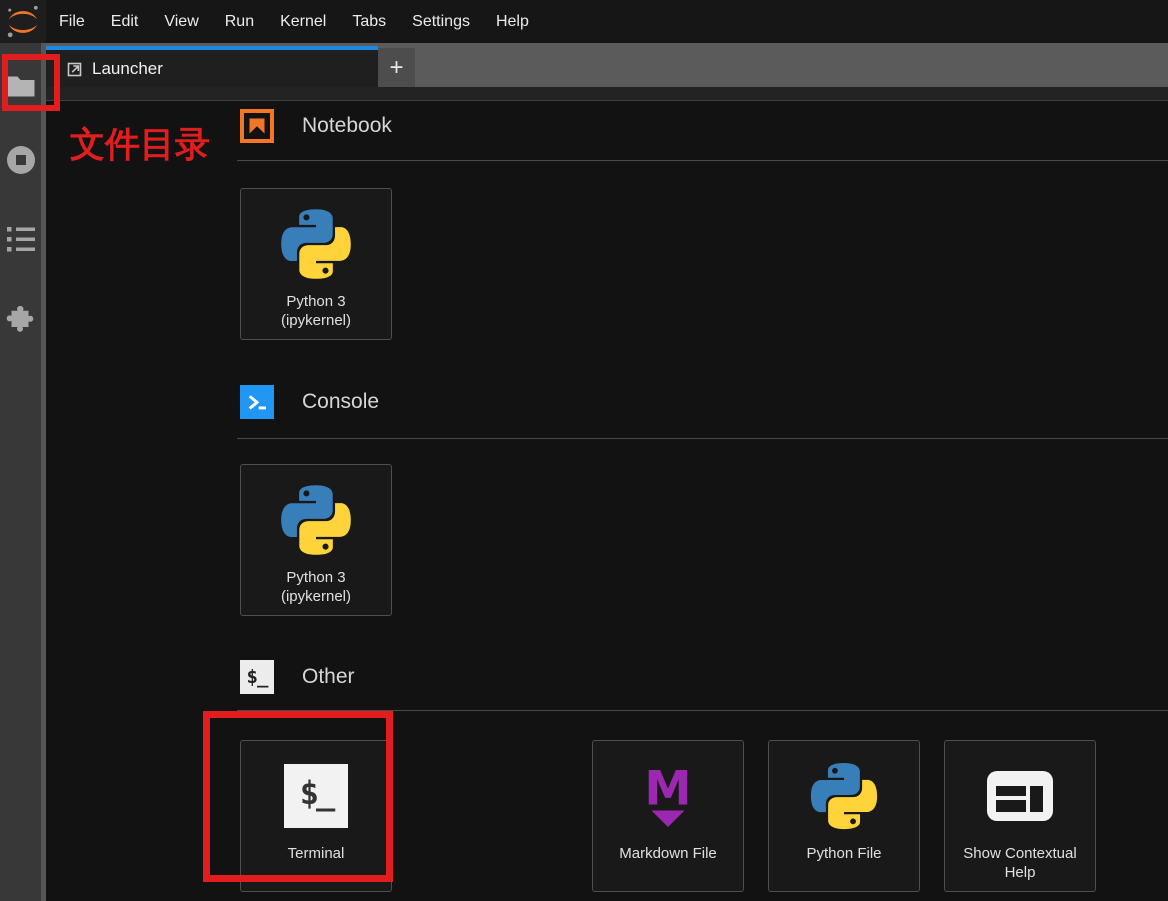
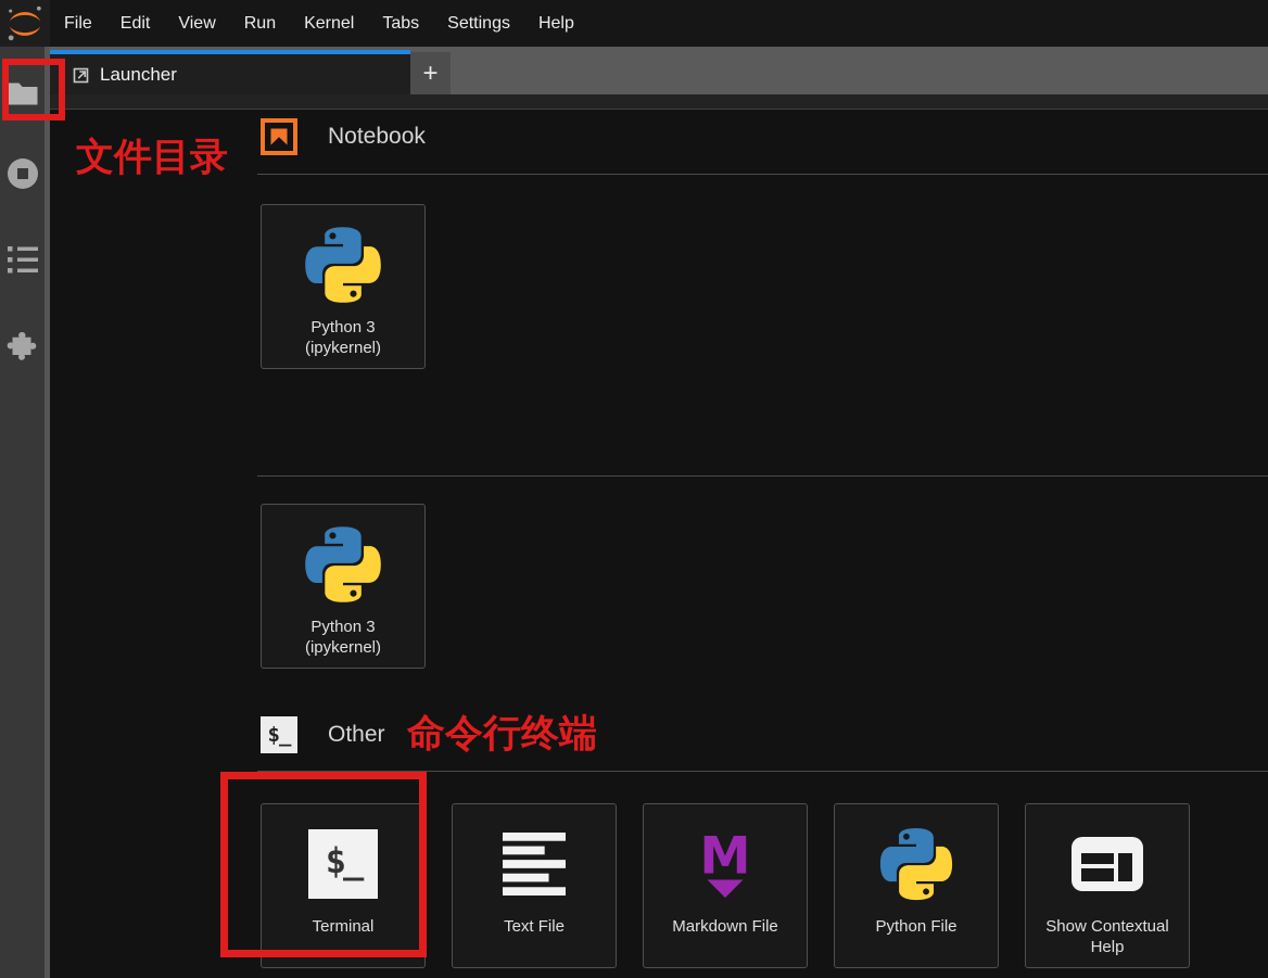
  File
  Edit
  View
  Run
  Kernel
  Tabs
  Settings
  Help
  Launcher
  +
  Notebook
  Python 3
  (ipykernel)
- Console
  Python 3
  (ipykernel)
  $_
  Other
  $_
  Terminal
+ Text File
  M
  Markdown File
  Python File
  Show Contextual Help
  文件目录
+ 命令行终端
